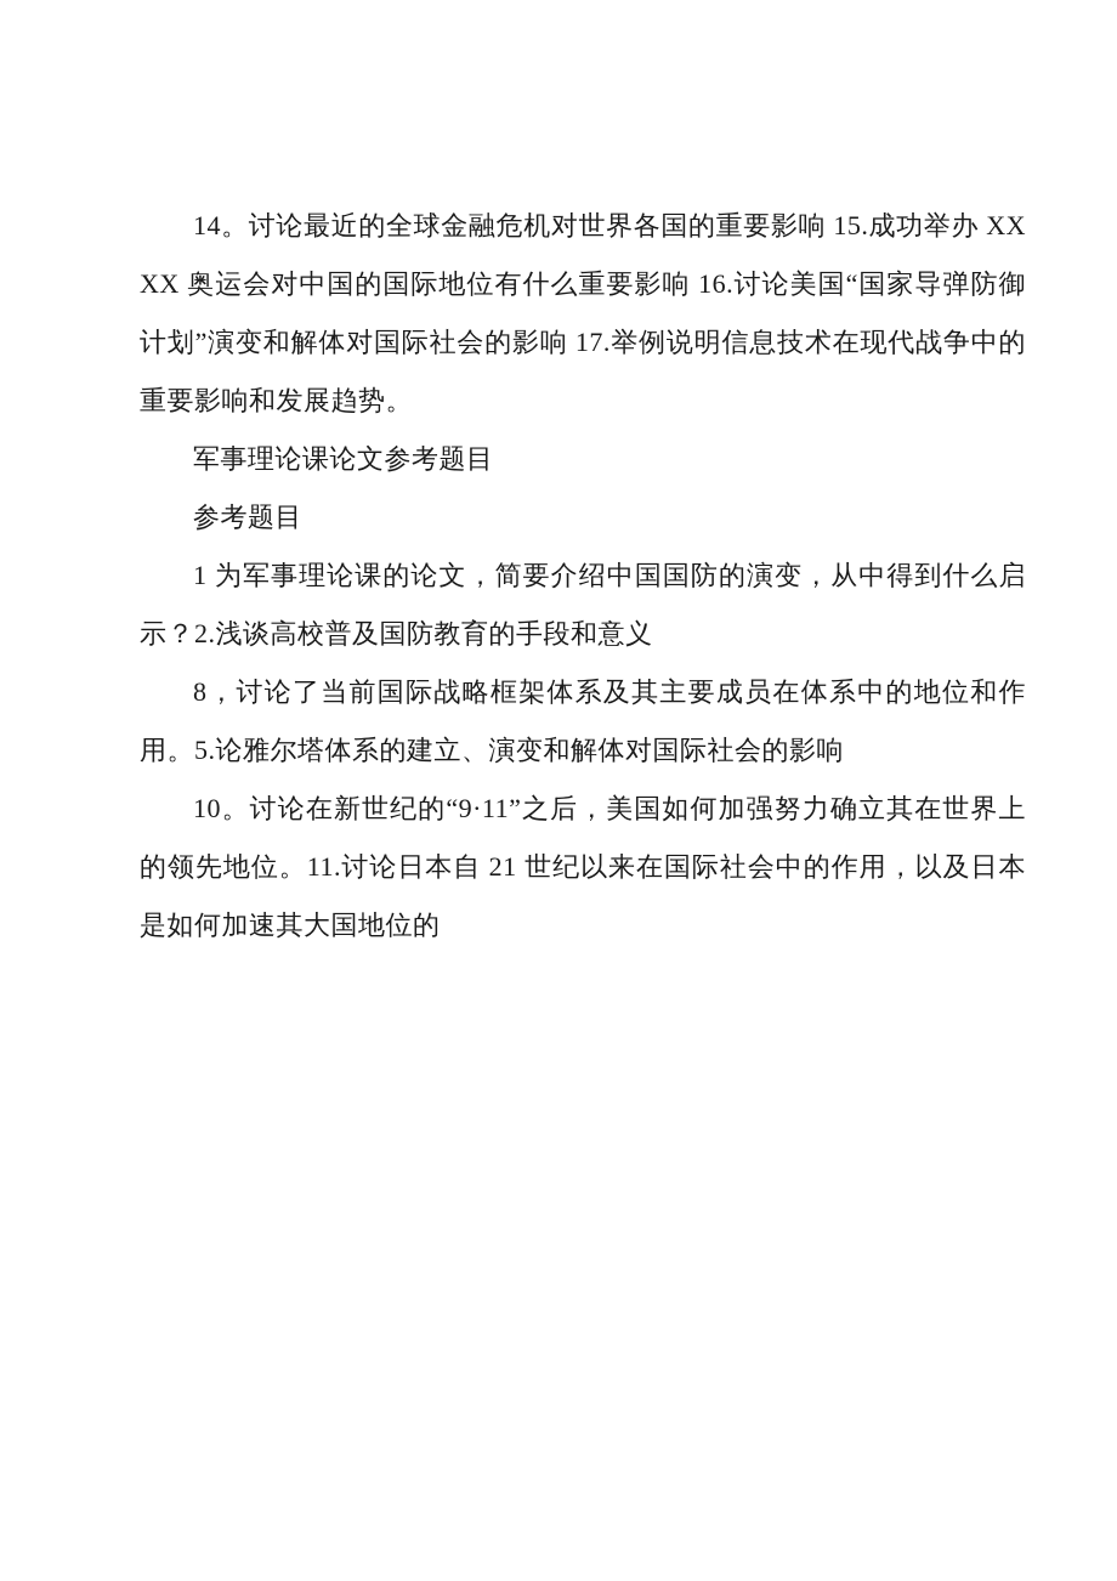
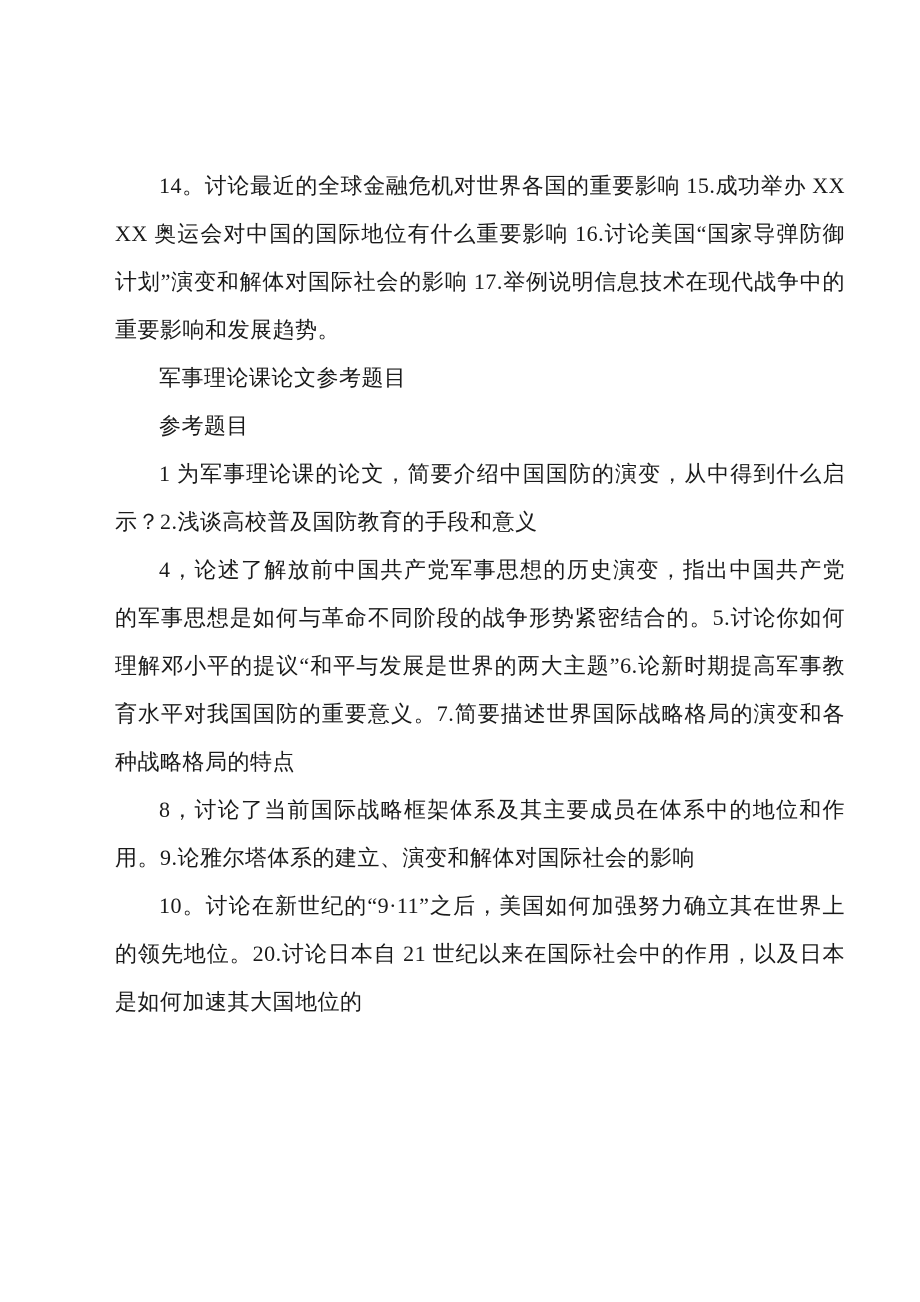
  14。讨论最近的全球金融危机对世界各国的重要影响 15.成功举办 XXXX 奥运会对中国的国际地位有什么重要影响 16.讨论美国“国家导弹防御计划”演变和解体对国际社会的影响 17.举例说明信息技术在现代战争中的重要影响和发展趋势。
  军事理论课论文参考题目
  参考题目
  1 为军事理论课的论文，简要介绍中国国防的演变，从中得到什么启示？2.浅谈高校普及国防教育的手段和意义
+ 4，论述了解放前中国共产党军事思想的历史演变，指出中国共产党的军事思想是如何与革命不同阶段的战争形势紧密结合的。5.讨论你如何理解邓小平的提议“和平与发展是世界的两大主题”6.论新时期提高军事教育水平对我国国防的重要意义。7.简要描述世界国际战略格局的演变和各种战略格局的特点
- 8，讨论了当前国际战略框架体系及其主要成员在体系中的地位和作用。5.论雅尔塔体系的建立、演变和解体对国际社会的影响
+ 8，讨论了当前国际战略框架体系及其主要成员在体系中的地位和作用。9.论雅尔塔体系的建立、演变和解体对国际社会的影响
- 10。讨论在新世纪的“9·11”之后，美国如何加强努力确立其在世界上的领先地位。11.讨论日本自 21 世纪以来在国际社会中的作用，以及日本是如何加速其大国地位的
+ 10。讨论在新世纪的“9·11”之后，美国如何加强努力确立其在世界上的领先地位。20.讨论日本自 21 世纪以来在国际社会中的作用，以及日本是如何加速其大国地位的
